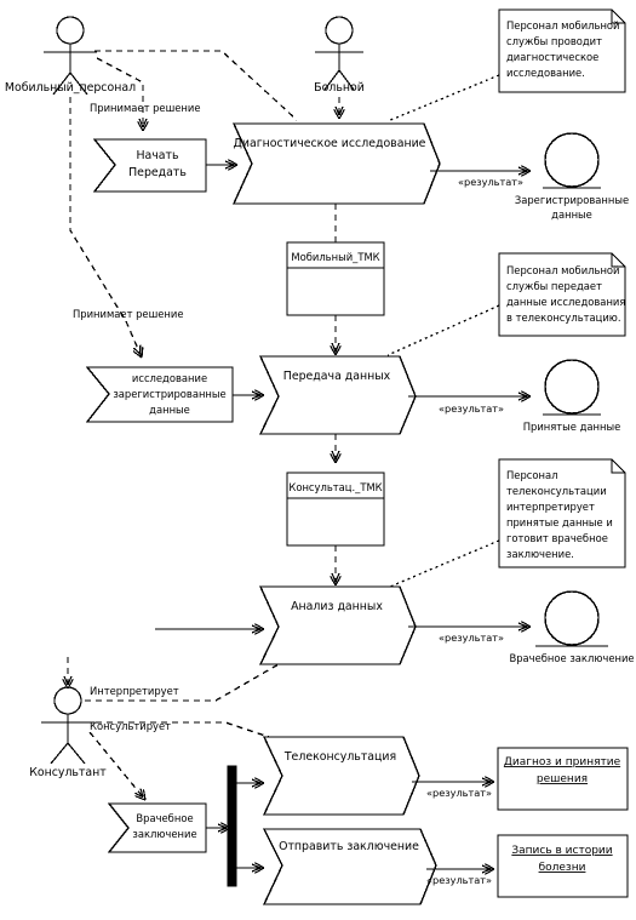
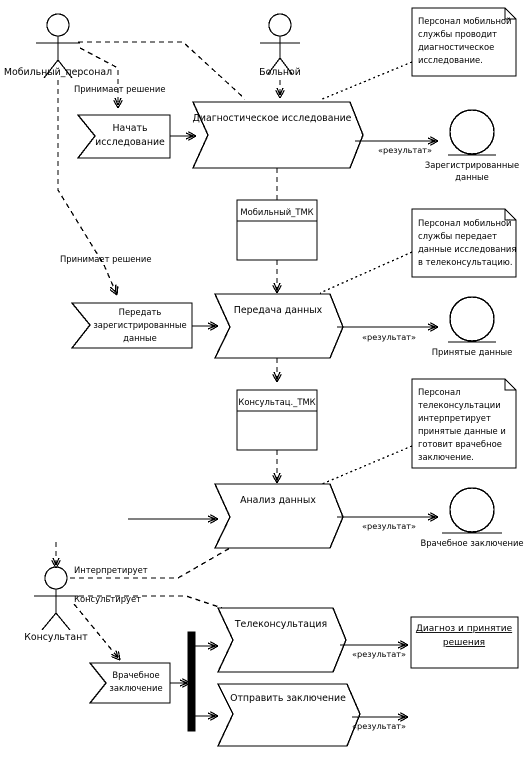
  Мобильный_персонал
  Больной
  Персонал мобильной
  службы проводит
  диагностическое
  исследование.
  Принимает решение
  Принимает решение
  Начать
- Передать
+ исследование
  Диагностическое исследование
  «результат»
  Зарегистрированные
  данные
  Мобильный_ТМК
  Персонал мобильной
  службы передает
  данные исследования
  в телеконсультацию.
- исследование
+ Передать
  зарегистрированные
  данные
  Передача данных
  «результат»
  Принятые данные
  Консультац._ТМК
  Персонал
  телеконсультации
  интерпретирует
  принятые данные и
  готовит врачебное
  заключение.
  Анализ данных
  «результат»
  Врачебное заключение
  Консультант
  Интерпретирует
  Консультирует
  Врачебное
  заключение
  Телеконсультация
  «результат»
  Диагноз и принятие
  решения
  Отправить заключение
  «результат»
- Запись в истории
- болезни
